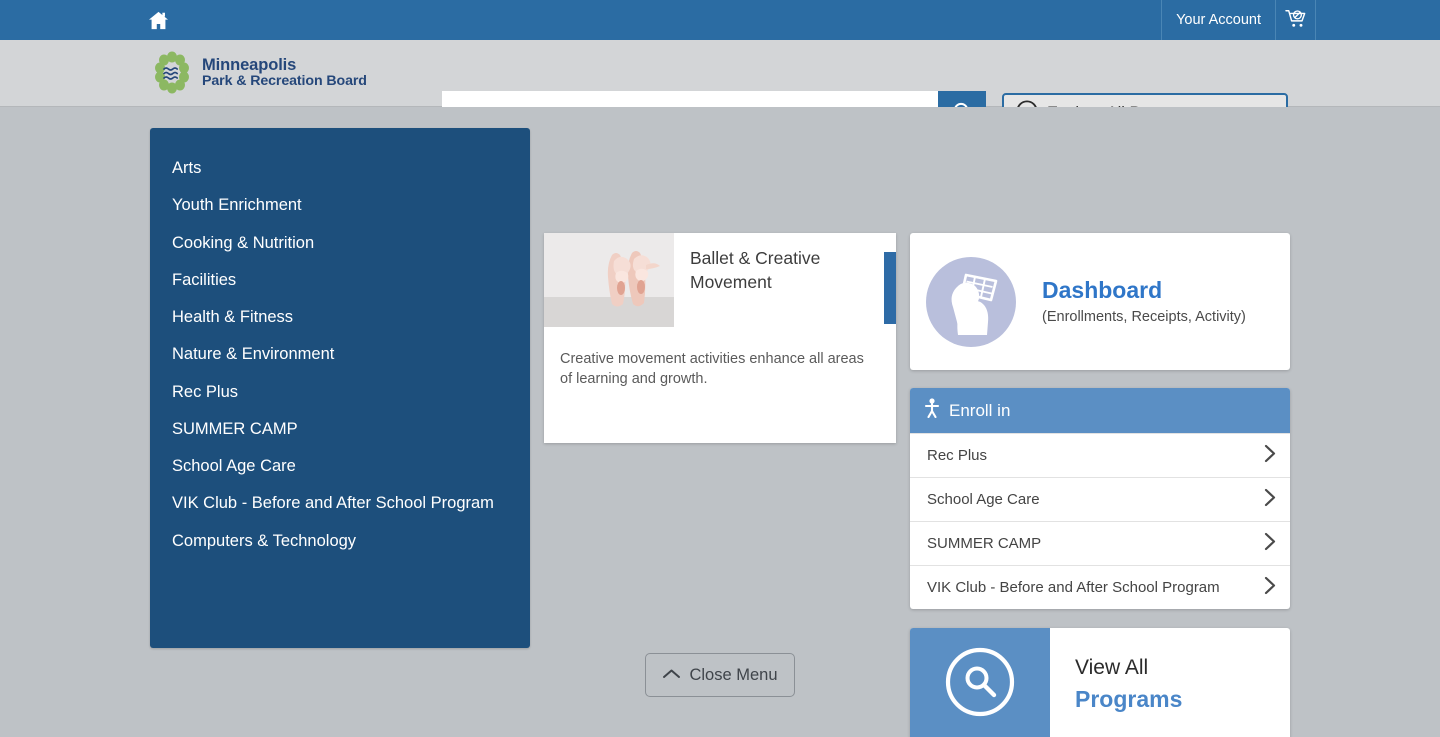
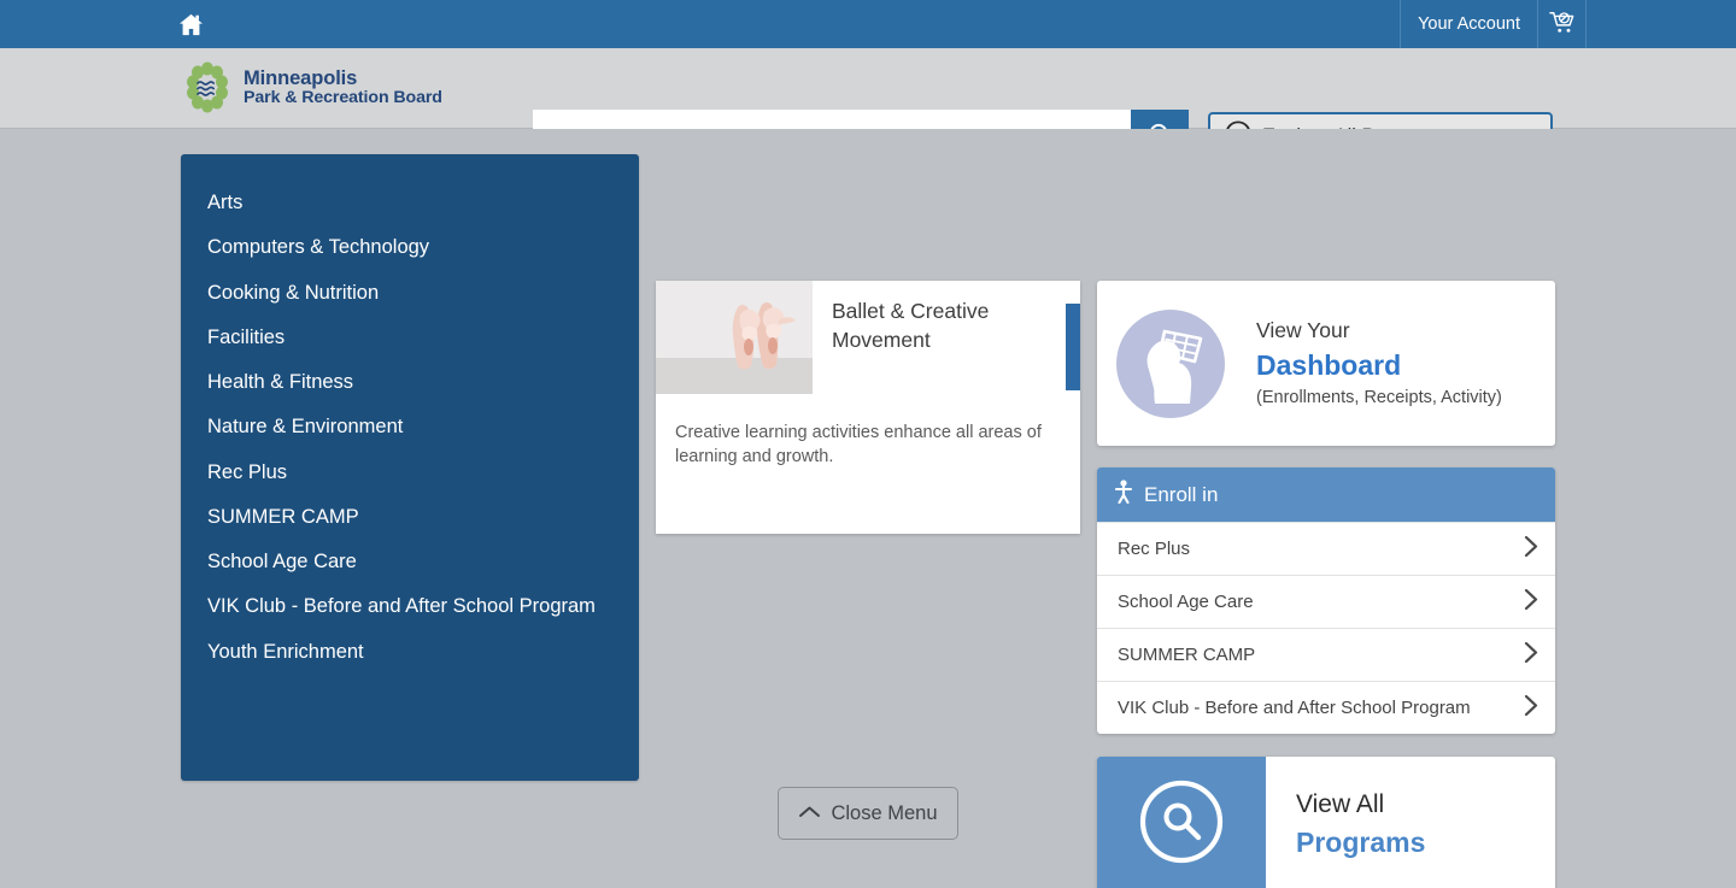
  Your Account
  Minneapolis
  Park & Recreation Board
  Arts
- Youth Enrichment
+ Computers & Technology
  Cooking & Nutrition
  Facilities
  Health & Fitness
  Nature & Environment
  Rec Plus
  SUMMER CAMP
  School Age Care
  VIK Club - Before and After School Program
- Computers & Technology
+ Youth Enrichment
  Ballet & Creative Movement
- Creative movement activities enhance all areas of learning and growth.
+ Creative learning activities enhance all areas of learning and growth.
+ View Your
  Dashboard
  (Enrollments, Receipts, Activity)
  Enroll in
  Rec Plus
  School Age Care
  SUMMER CAMP
  VIK Club - Before and After School Program
  View All
  Programs
  Close Menu
